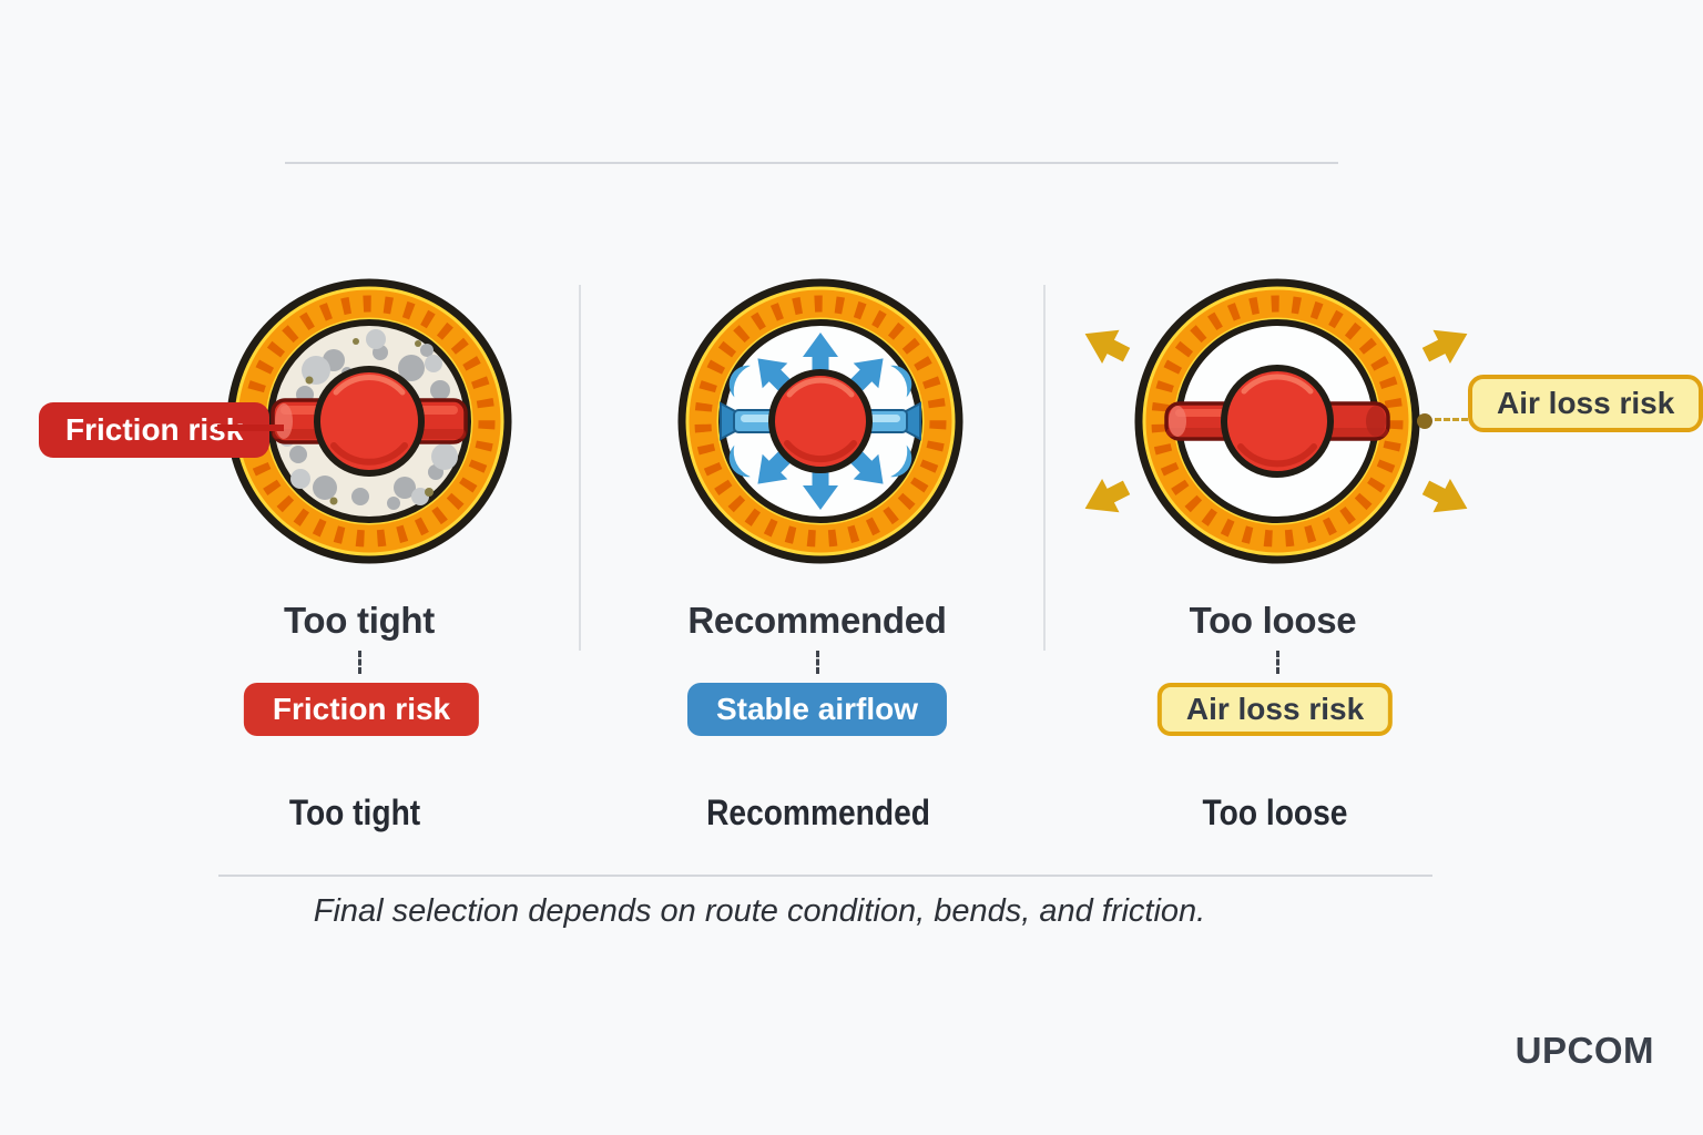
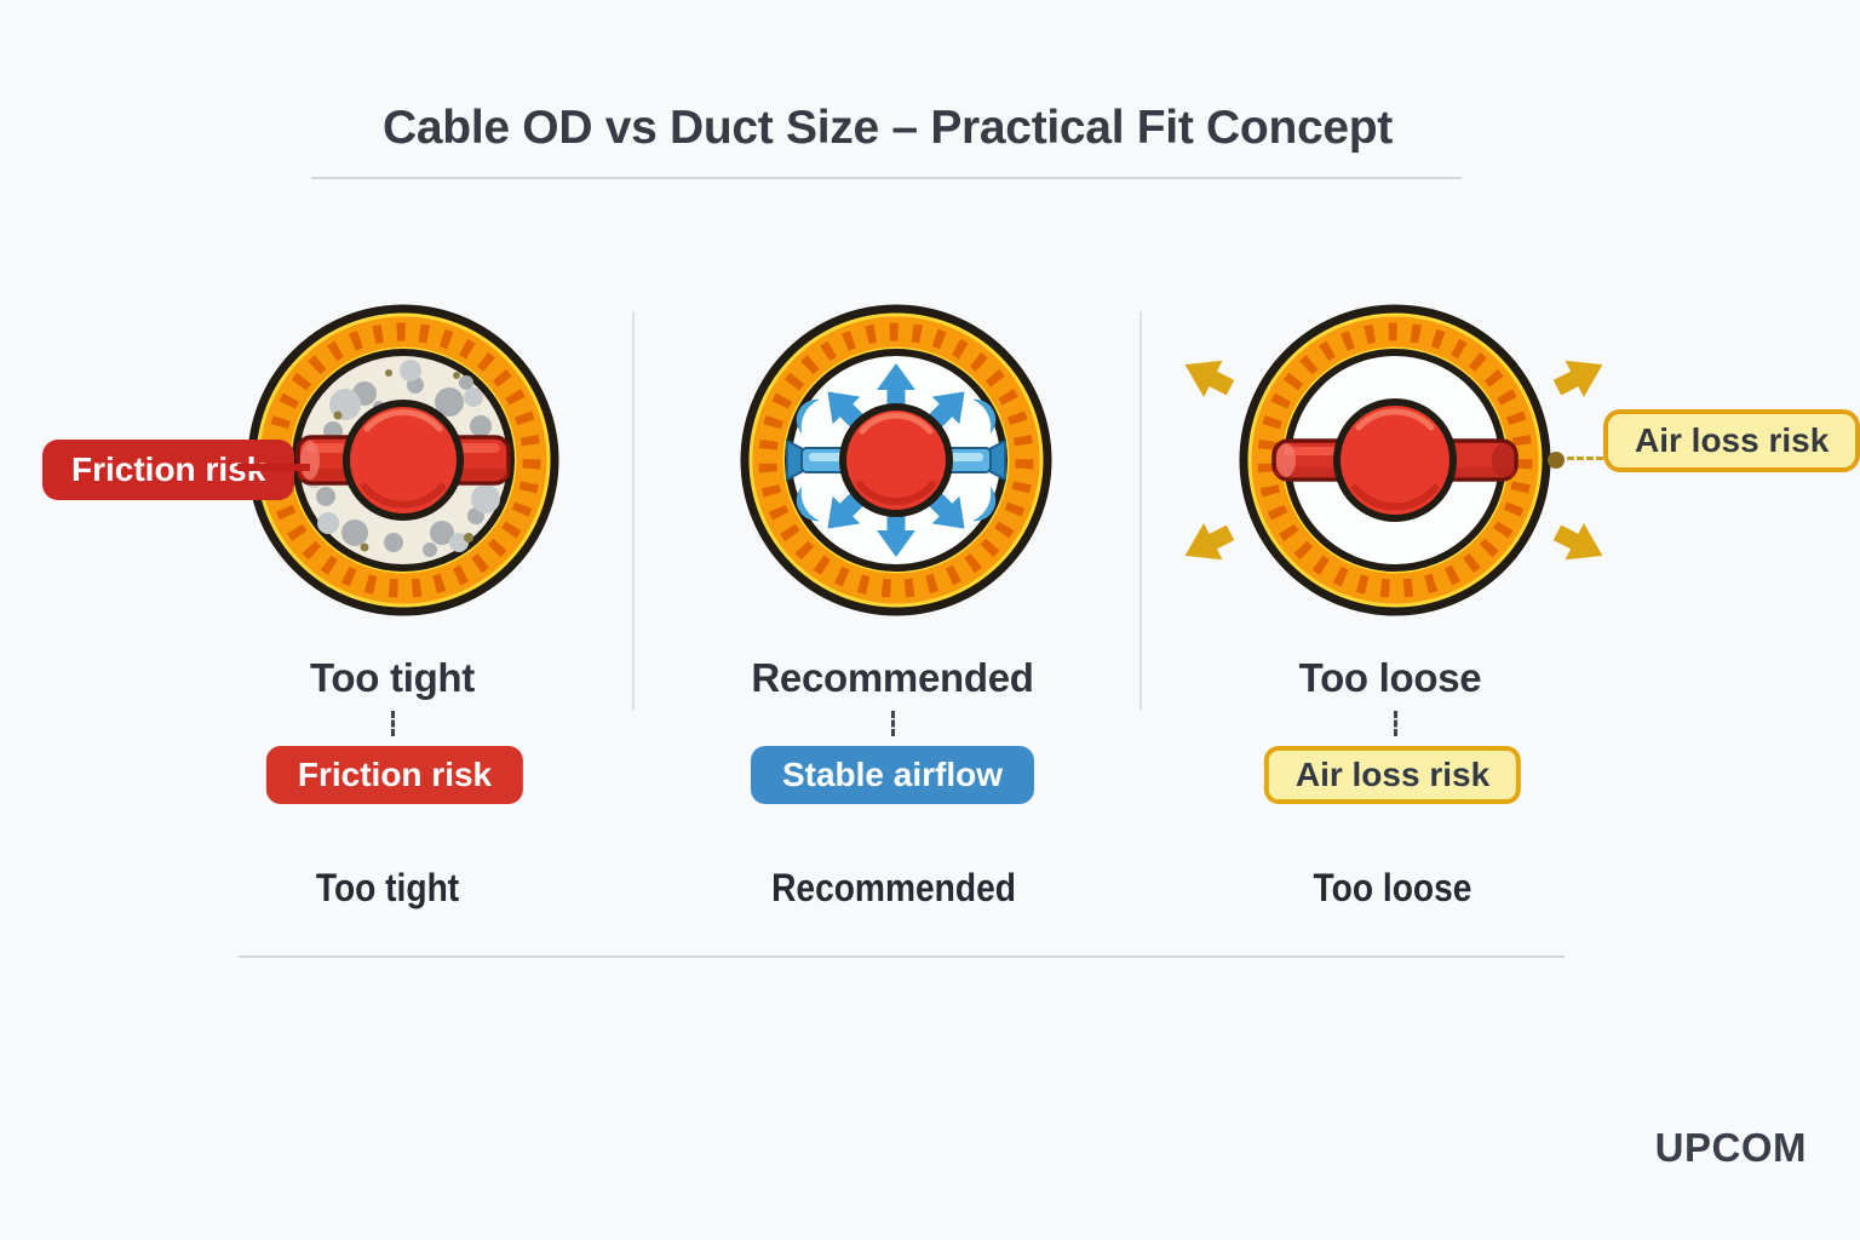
+ Cable OD vs Duct Size – Practical Fit Concept
  Friction ri
  Air loss risk
  Too tight
  Recommended
  Too loose
  Friction risk
  Stable airflow
  Air loss risk
  Too tight
  Recommended
  Too loose
- Final selection depends on route condition, bends, and friction.
  UPCOM
